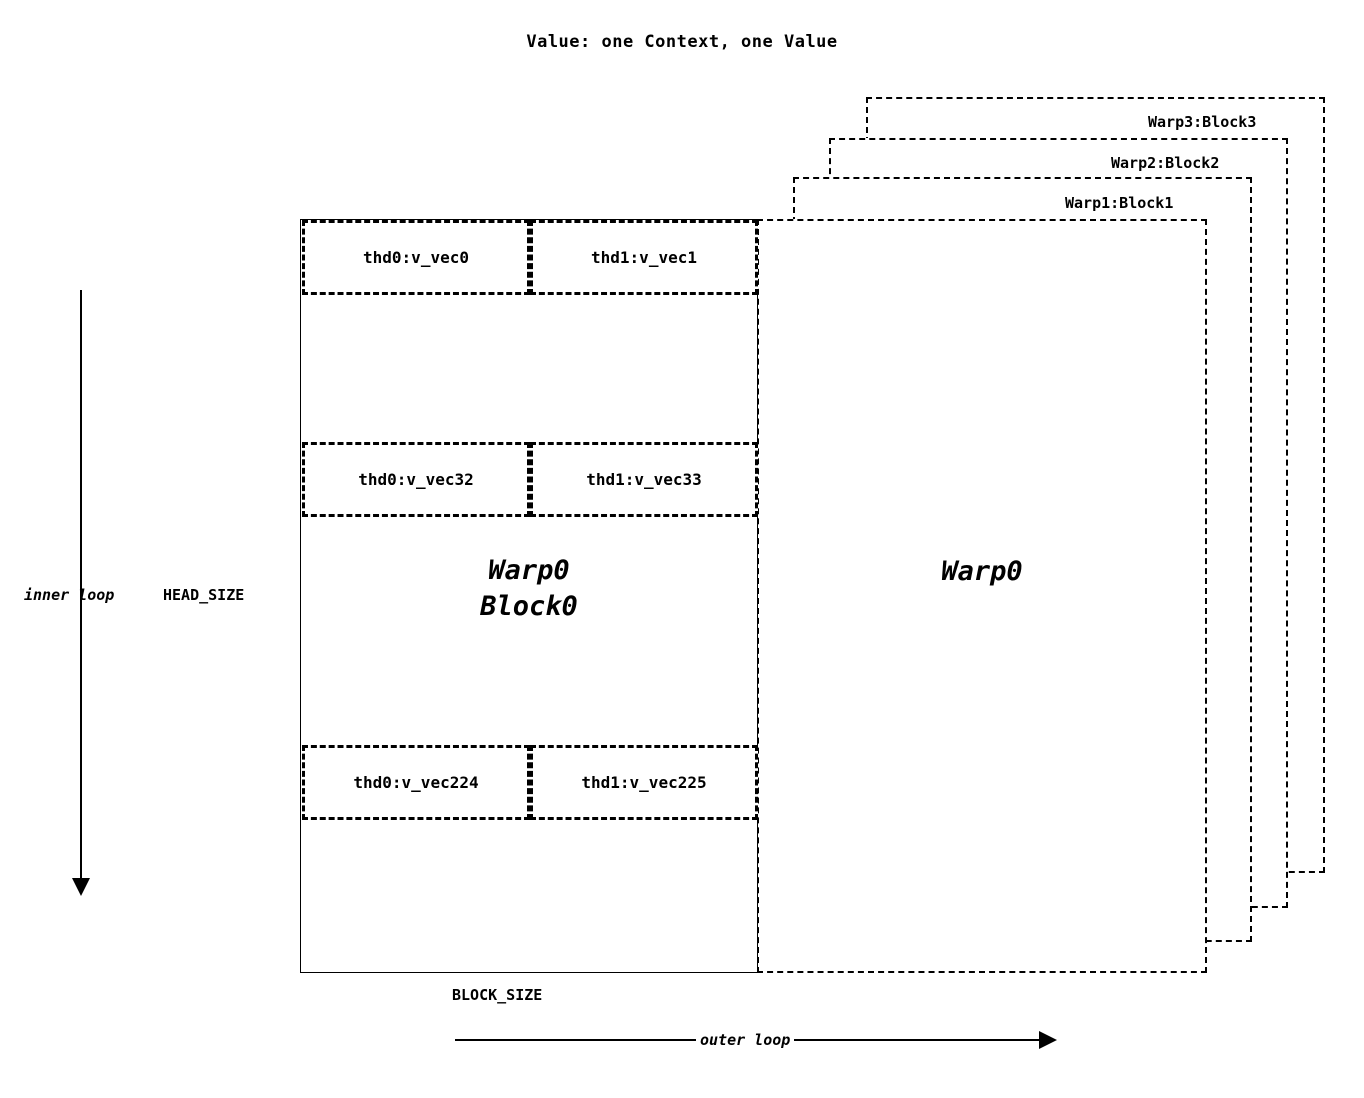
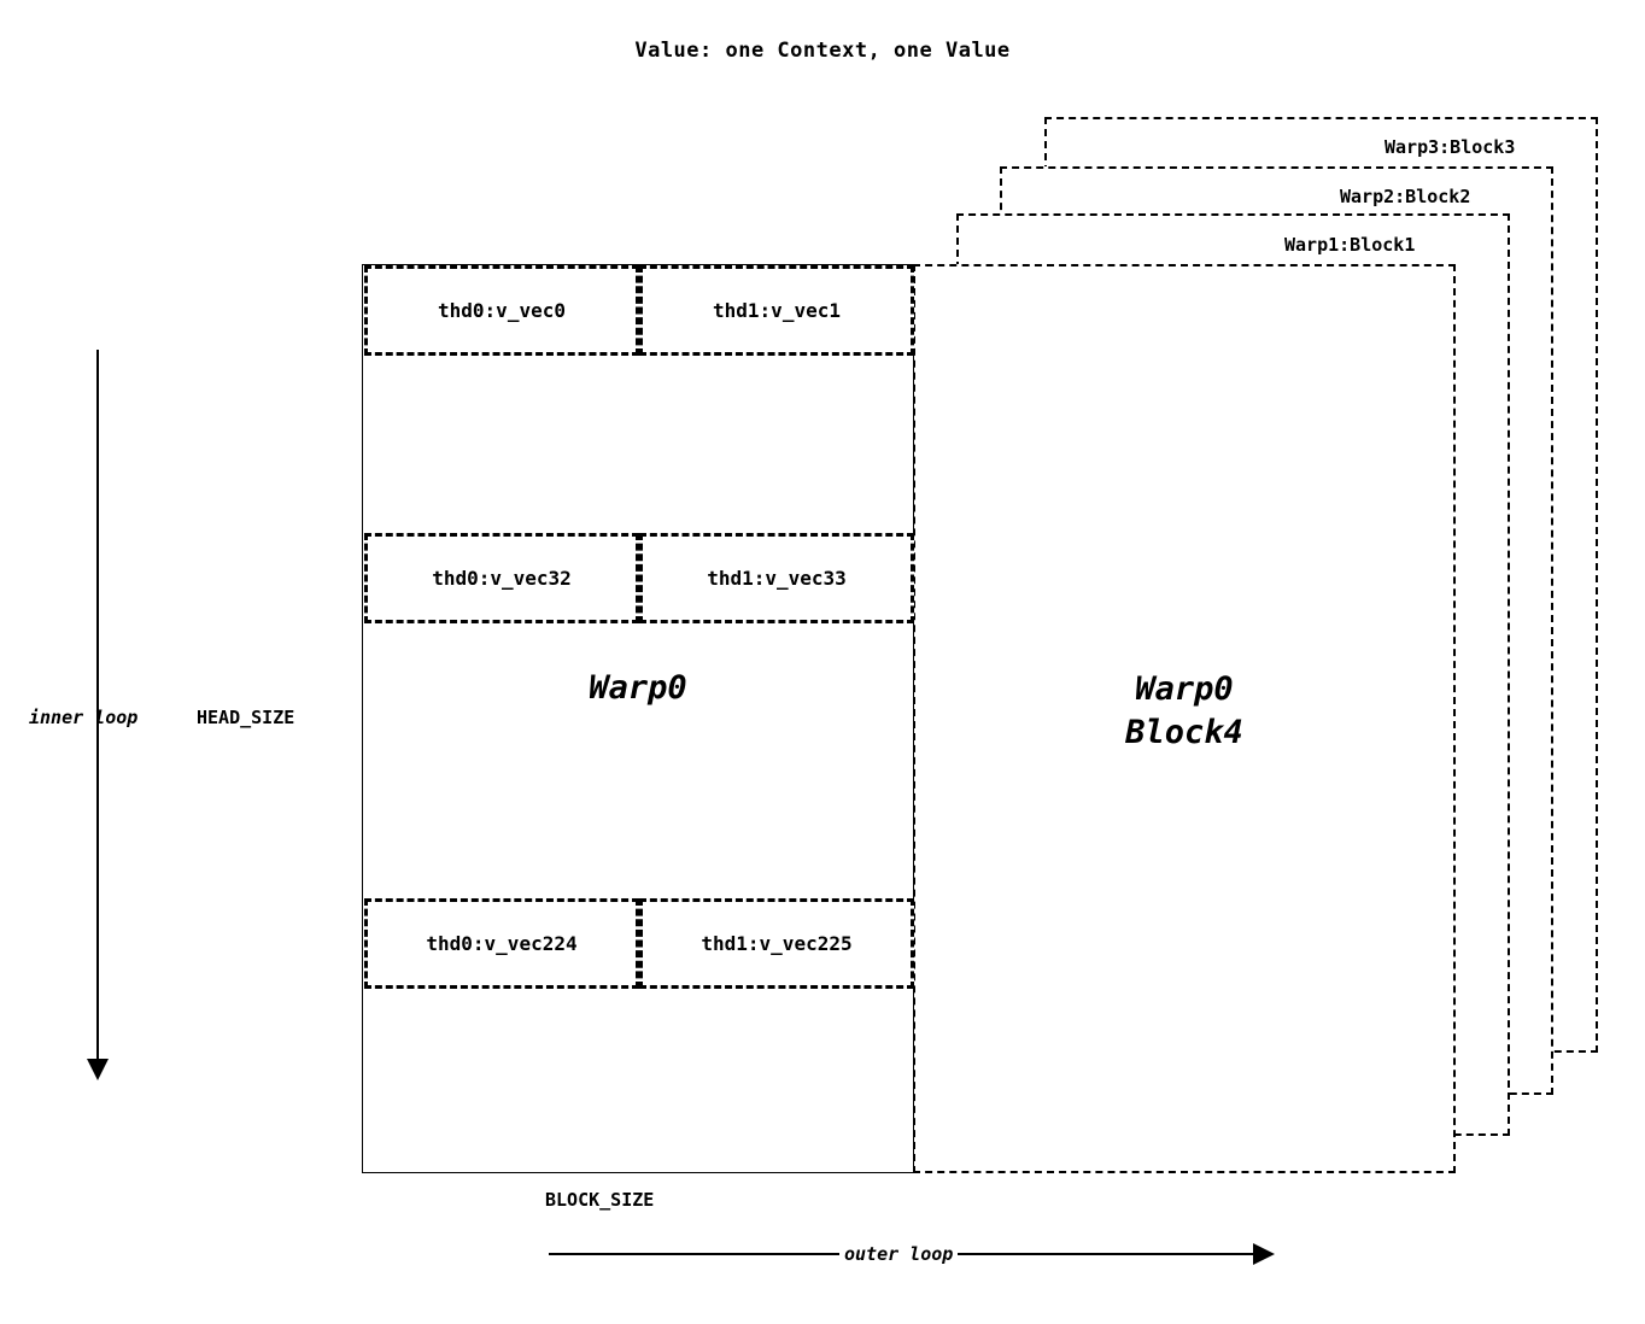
  Value: one Context, one Value
  Warp3:Block3
  Warp2:Block2
  Warp1:Block1
  Warp0
+ Block4
  Warp0
- Block0
  thd0:v_vec0
  thd1:v_vec1
  thd0:v_vec32
  thd1:v_vec33
  thd0:v_vec224
  thd1:v_vec225
  inner loop
  HEAD_SIZE
  BLOCK_SIZE
  outer loop
